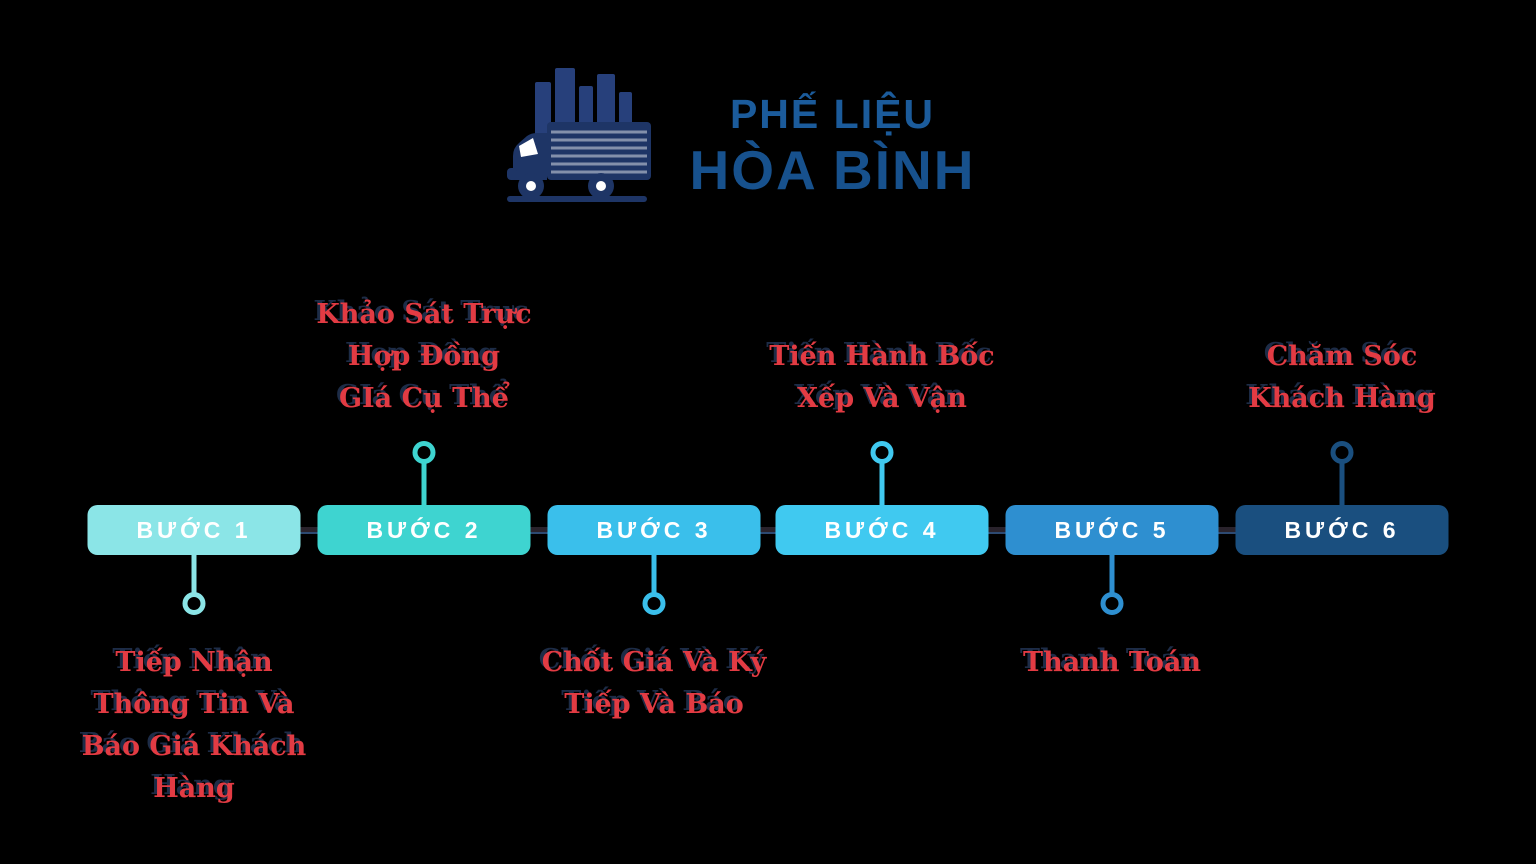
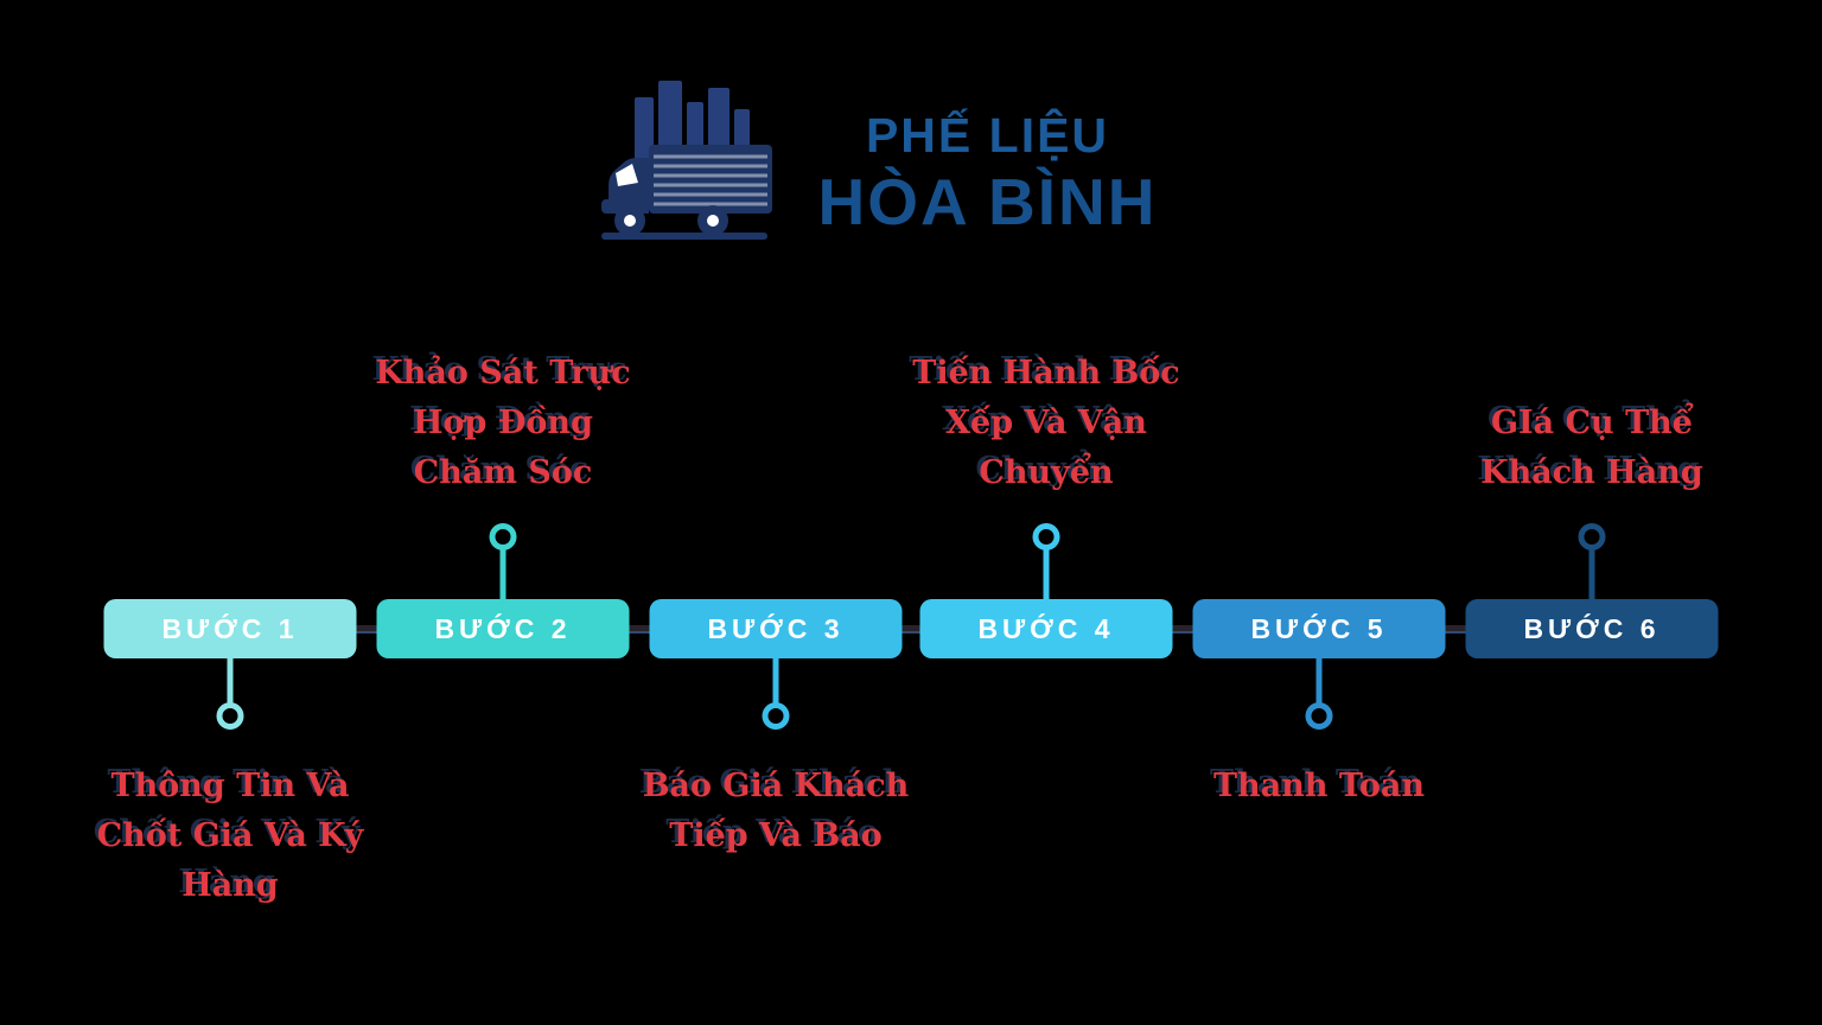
  PHẾ LIỆU
  HÒA BÌNH
  BƯỚC 1
- Tiếp Nhận
  Thông Tin Và
- Báo Giá Khách
+ Chốt Giá Và Ký
  Hàng
  Khảo Sát Trực
  Hợp Đồng
- GIá Cụ Thể
+ Chăm Sóc
  BƯỚC 2
  BƯỚC 3
- Chốt Giá Và Ký
+ Báo Giá Khách
  Tiếp Và Báo
  Tiến Hành Bốc
  Xếp Và Vận
+ Chuyển
  BƯỚC 4
  BƯỚC 5
  Thanh Toán
- Chăm Sóc
+ GIá Cụ Thể
  Khách Hàng
  BƯỚC 6
